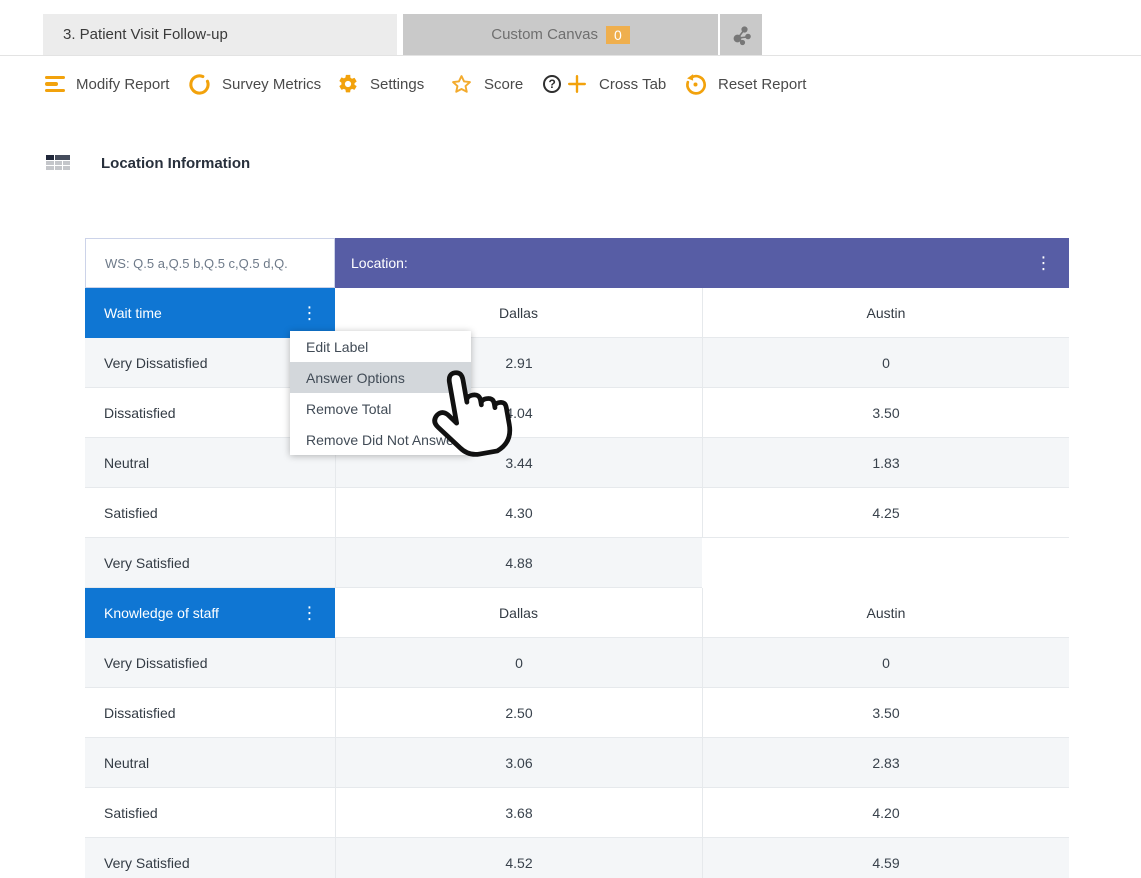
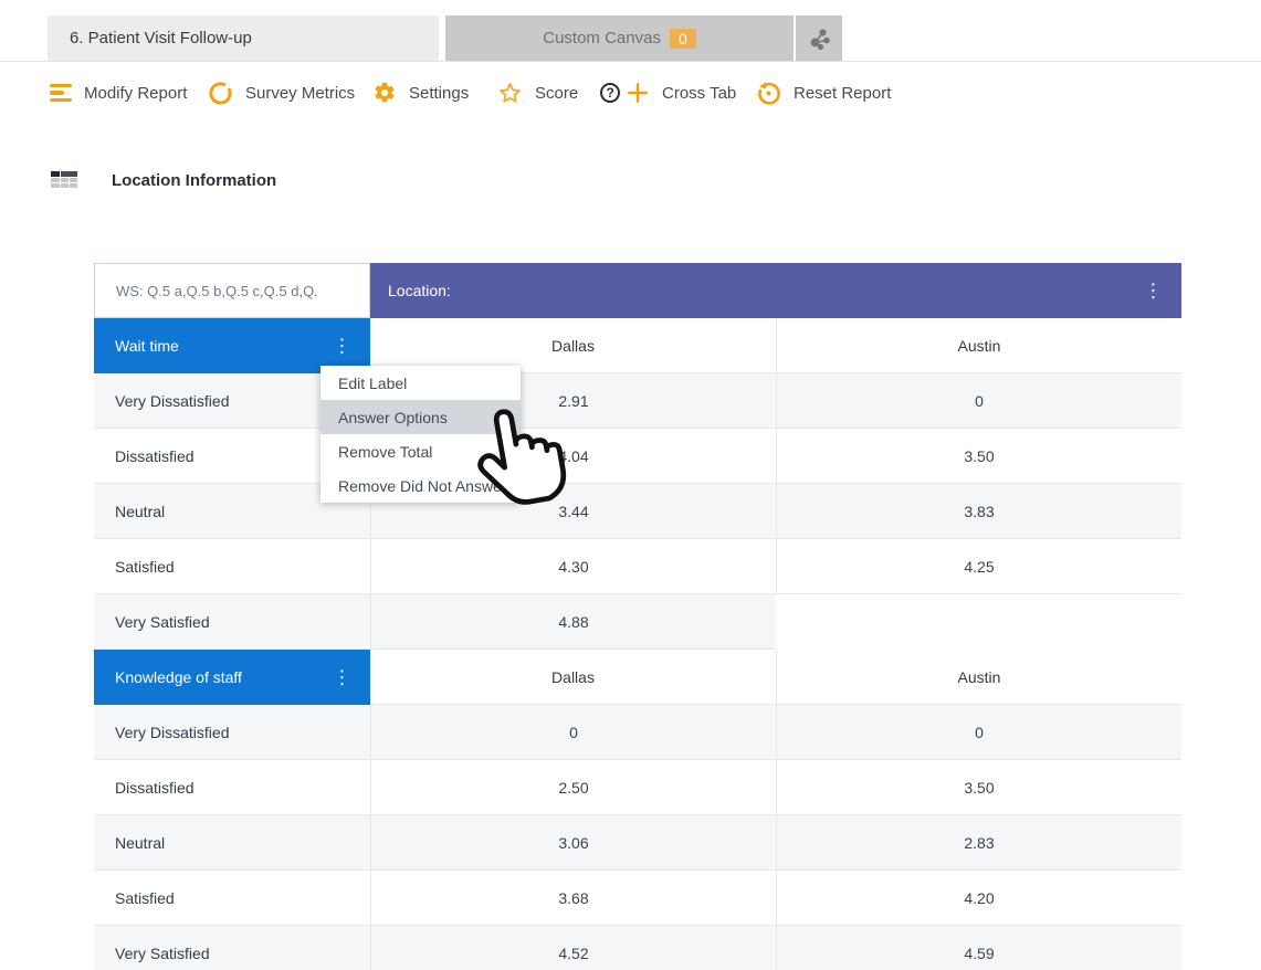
- 3. Patient Visit Follow-up
+ 6. Patient Visit Follow-up
  Custom Canvas
  0
  Modify Report
  Survey Metrics
  Settings
  Score
  ?
  Cross Tab
  Reset Report
  Location Information
  WS: Q.5 a,Q.5 b,Q.5 c,Q.5 d,Q.
  Location:
  ⋮
  Wait time
  ⋮
  Dallas
  Austin
  Very Dissatisfied
  2.91
  0
  Dissatisfied
  .04
  3.50
  Neutral
  3.44
- 1.83
+ 3.83
  Satisfied
  4.30
  4.25
  Very Satisfied
  4.88
  Knowledge of staff
  ⋮
  Dallas
  Austin
  Very Dissatisfied
  0
  0
  Dissatisfied
  2.50
  3.50
  Neutral
  3.06
  2.83
  Satisfied
  3.68
  4.20
  Very Satisfied
  4.52
  4.59
  Edit Label
  Answer Options
  Remove Total
  Remove Did Not Answ
